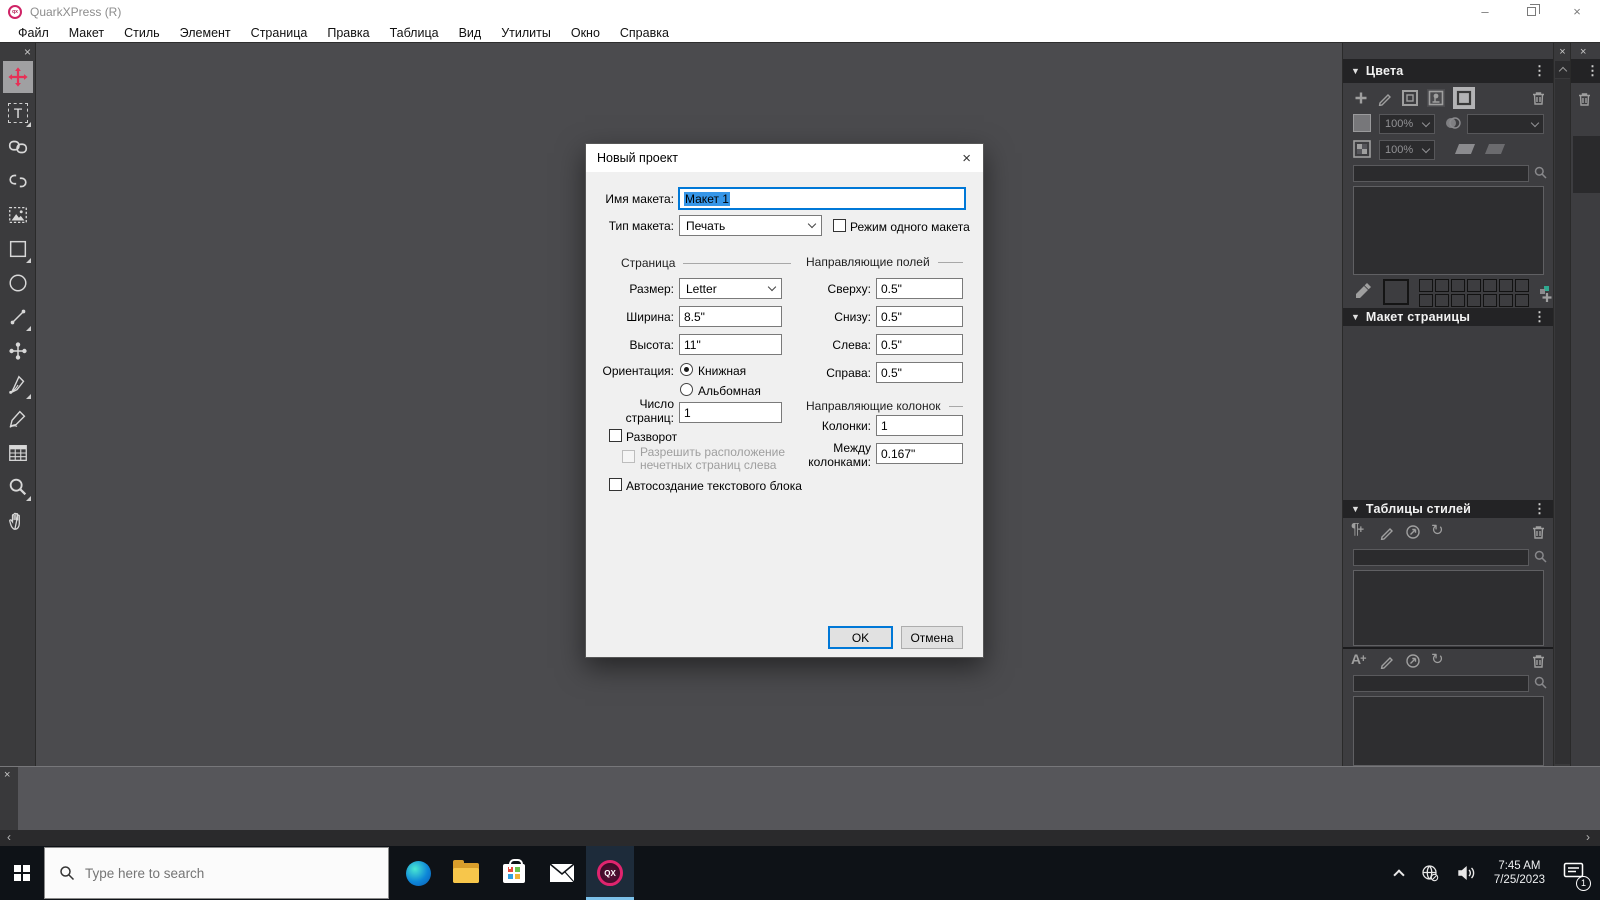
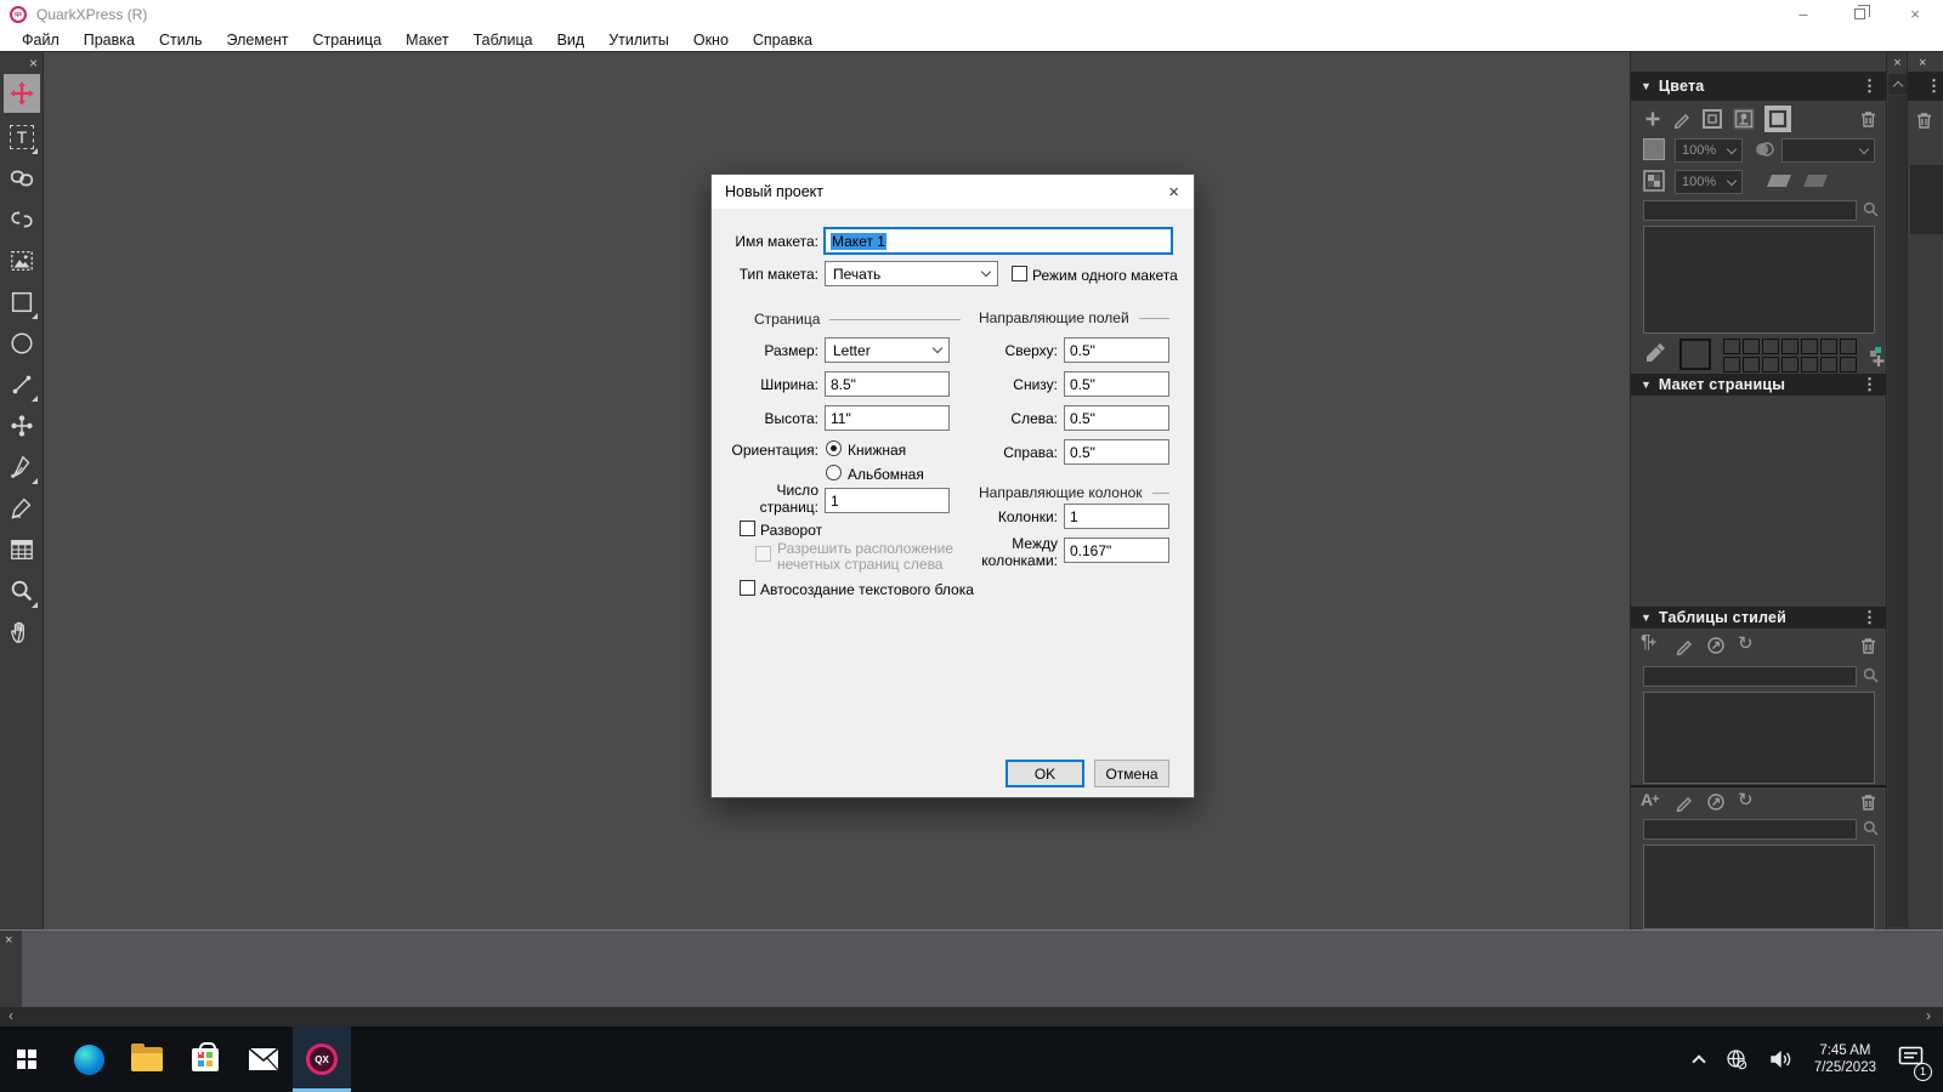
  QuarkXPress (R)
  –
  ×
  Файл
- Макет
+ Правка
  Стиль
  Элемент
  Страница
- Правка
+ Макет
  Таблица
  Вид
  Утилиты
  Окно
  Справка
  ×
  T
  ▼
  Цвета
  ⋮
  100%
  100%
  ▼
  Макет страницы
  ⋮
  ▼
  Таблицы стилей
  ⋮
  ¶
  +
  ↻
  A
  +
  ↻
  ×
  ×
  ⋮
  ×
  ‹
  ›
  Новый проект
  ×
  Имя макета:
  Макет 1
  Тип макета:
  Печать
  Режим одного макета
  Страница
  Направляющие полей
  Размер:
  Letter
  Сверху:
  0.5"
  Ширина:
  8.5"
  Снизу:
  0.5"
  Высота:
  11"
  Слева:
  0.5"
  Ориентация:
  Книжная
  Альбомная
  Справа:
  0.5"
  Число страниц:
  1
  Направляющие колонок
  Колонки:
  1
  Между колонками:
  0.167"
  Разворот
  Разрешить расположение нечетных страниц слева
  Автосоздание текстового блока
  OK
  Отмена
- Type here to search
  QX
  7:45 AM
  7/25/2023
  1
